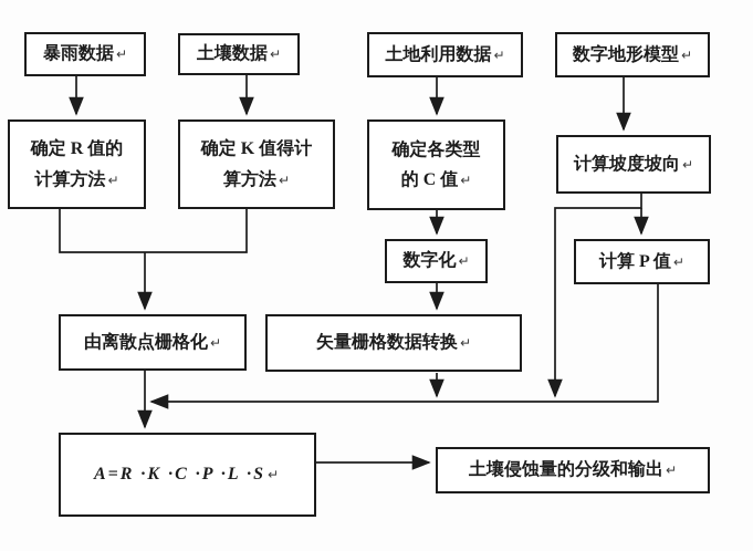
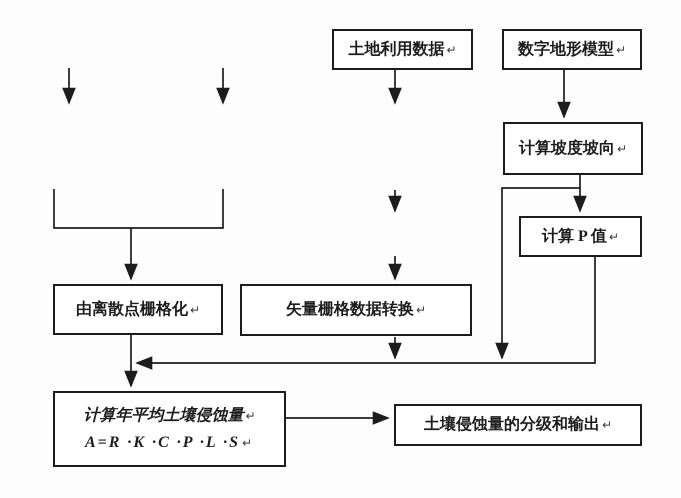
- 暴雨数据 ↵
- 土壤数据 ↵
  土地利用数据 ↵
  数字地形模型 ↵
- 确定 R 值的
- 计算方法 ↵
- 确定 K 值得计
- 算方法 ↵
- 确定各类型
- 的 C 值 ↵
  计算坡度坡向 ↵
- 数字化 ↵
  计算 P 值 ↵
  由离散点栅格化 ↵
  矢量栅格数据转换 ↵
+ 计算年平均土壤侵蚀量 ↵
  A=R ·K ·C ·P ·L ·S ↵
  土壤侵蚀量的分级和输出 ↵
